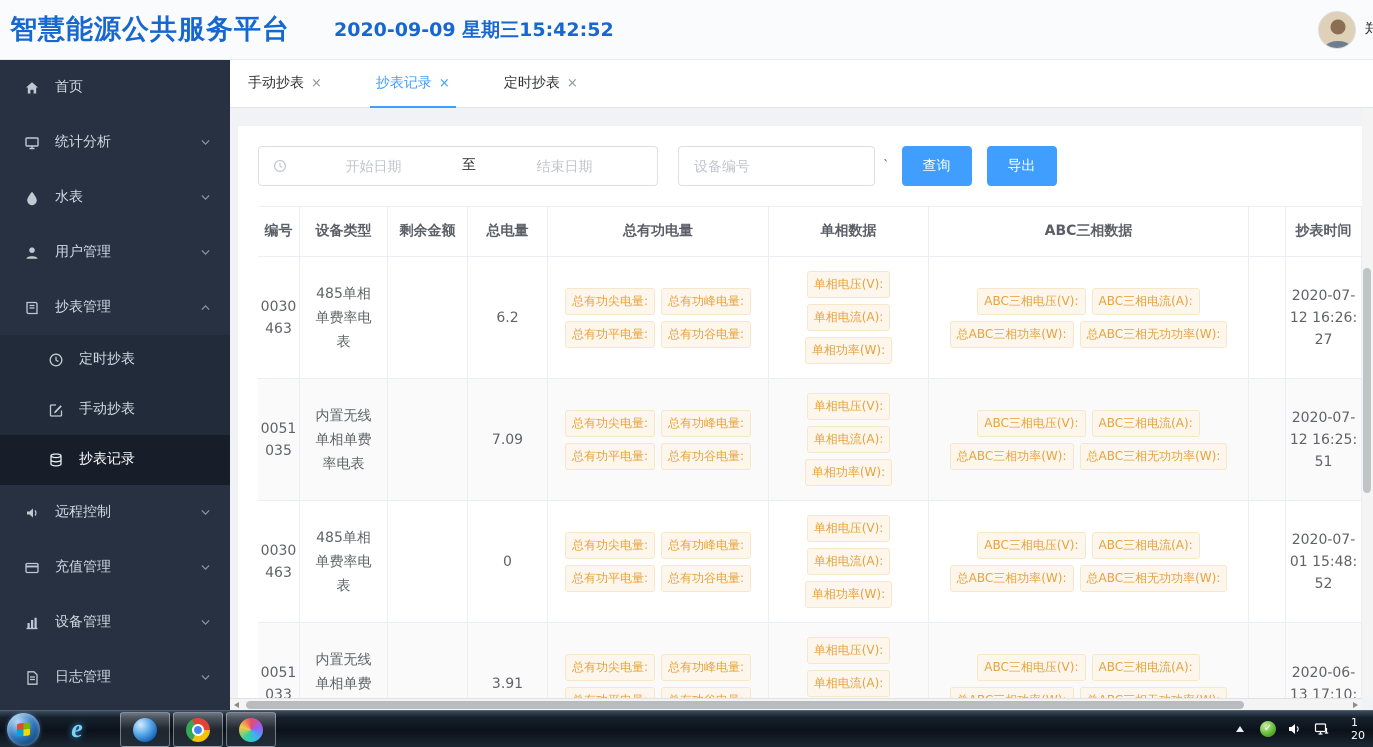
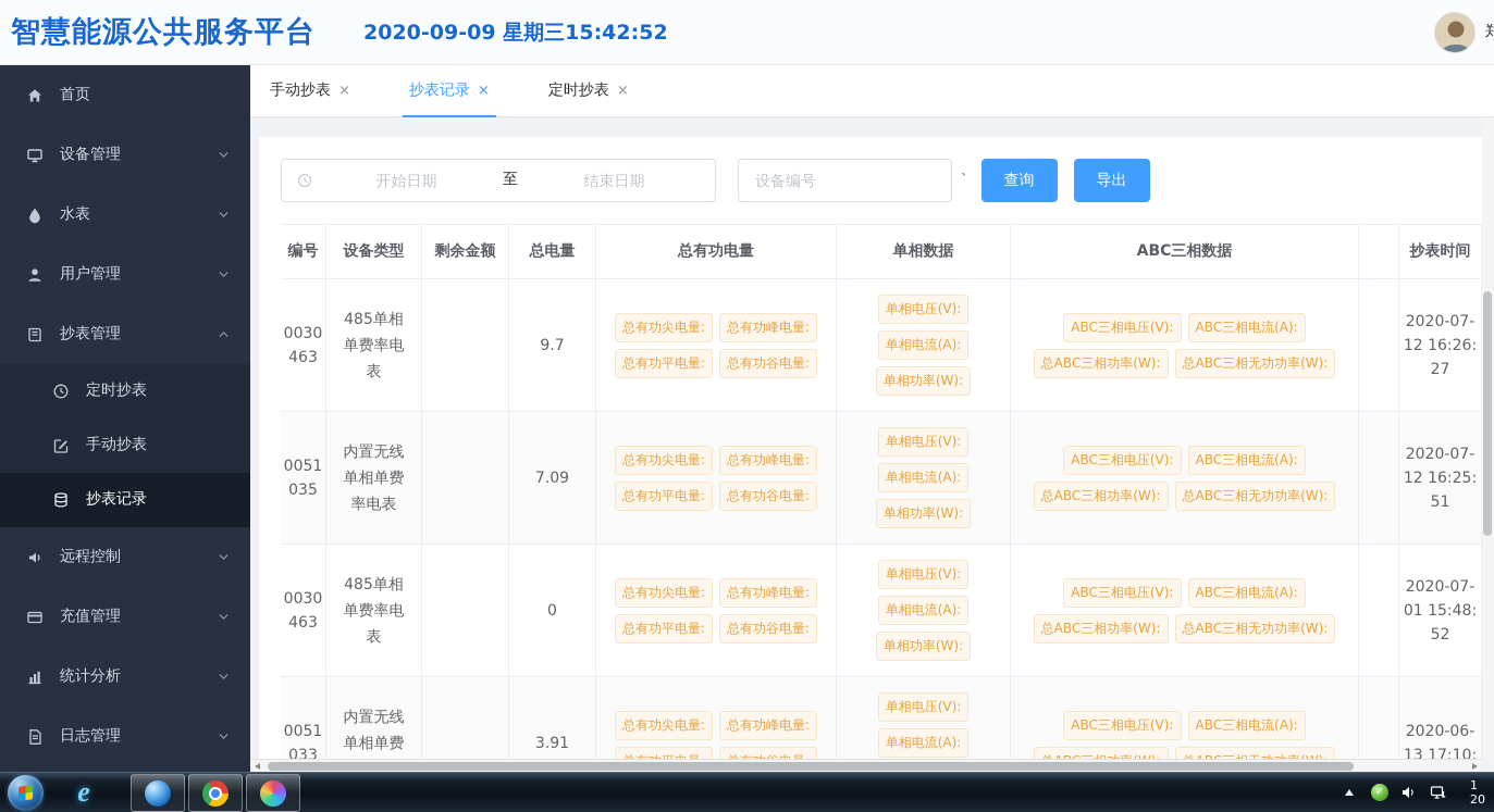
  智慧能源公共服务平台
  2020-09-09 星期三15:42:52
  郑
  首页
- 统计分析
+ 设备管理
  水表
  用户管理
  抄表管理
  定时抄表
  手动抄表
  抄表记录
  远程控制
  充值管理
- 设备管理
+ 统计分析
  日志管理
  手动抄表
  ×
  抄表记录
  ×
  定时抄表
  ×
  开始日期
  至
  结束日期
  设备编号
  `
  查询
  导出
  编号
  设备类型
  剩余金额
  总电量
  总有功电量
  单相数据
  ABC三相数据
  抄表时间
  0030463
  485单相单费率电表
- 6.2
+ 9.7
  总有功尖电量:
  总有功峰电量:
  总有功平电量:
  总有功谷电量:
  单相电压(V):
  单相电流(A):
  单相功率(W):
  ABC三相电压(V):
  ABC三相电流(A):
  总ABC三相功率(W):
  总ABC三相无功功率(W):
  2020-07-12 16:26:27
  0051035
  内置无线单相单费率电表
  7.09
  总有功尖电量:
  总有功峰电量:
  总有功平电量:
  总有功谷电量:
  单相电压(V):
  单相电流(A):
  单相功率(W):
  ABC三相电压(V):
  ABC三相电流(A):
  总ABC三相功率(W):
  总ABC三相无功功率(W):
  2020-07-12 16:25:51
  0030463
  485单相单费率电表
  0
  总有功尖电量:
  总有功峰电量:
  总有功平电量:
  总有功谷电量:
  单相电压(V):
  单相电流(A):
  单相功率(W):
  ABC三相电压(V):
  ABC三相电流(A):
  总ABC三相功率(W):
  总ABC三相无功功率(W):
  2020-07-01 15:48:52
  0051033
  内置无线单相单费
  3.91
  总有功尖电量:
  总有功峰电量:
  单相电压(V):
  单相电流(A):
  ABC三相电压(V):
  ABC三相电流(A):
  2020-06-13 17:10:
  e
  ✓
  1
  20
